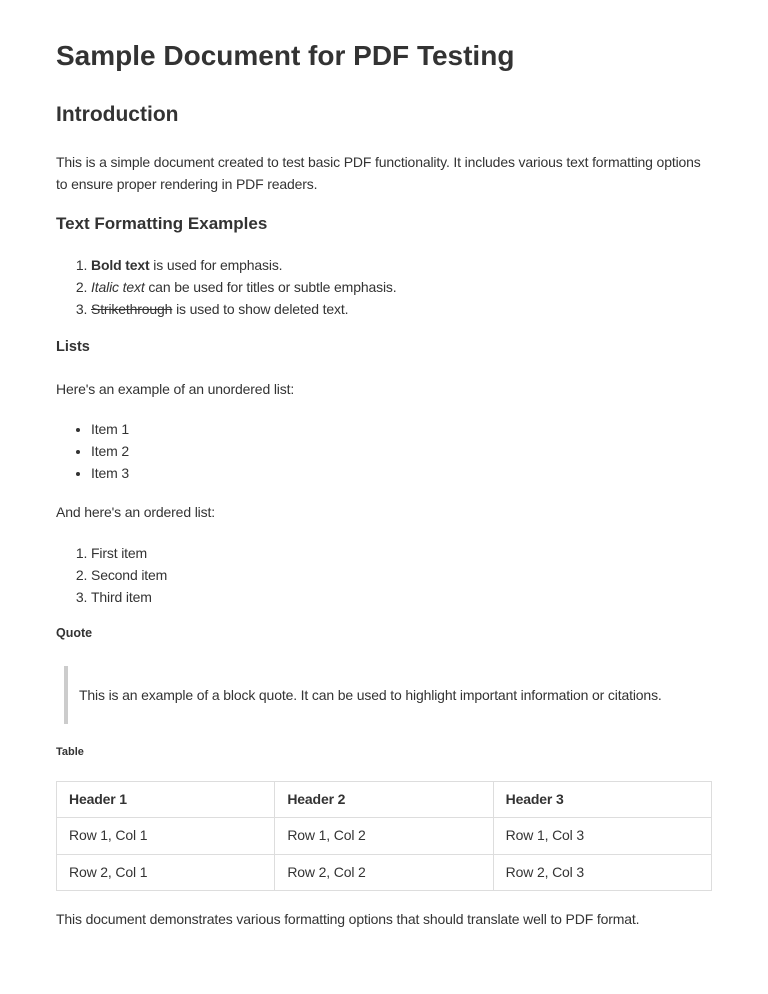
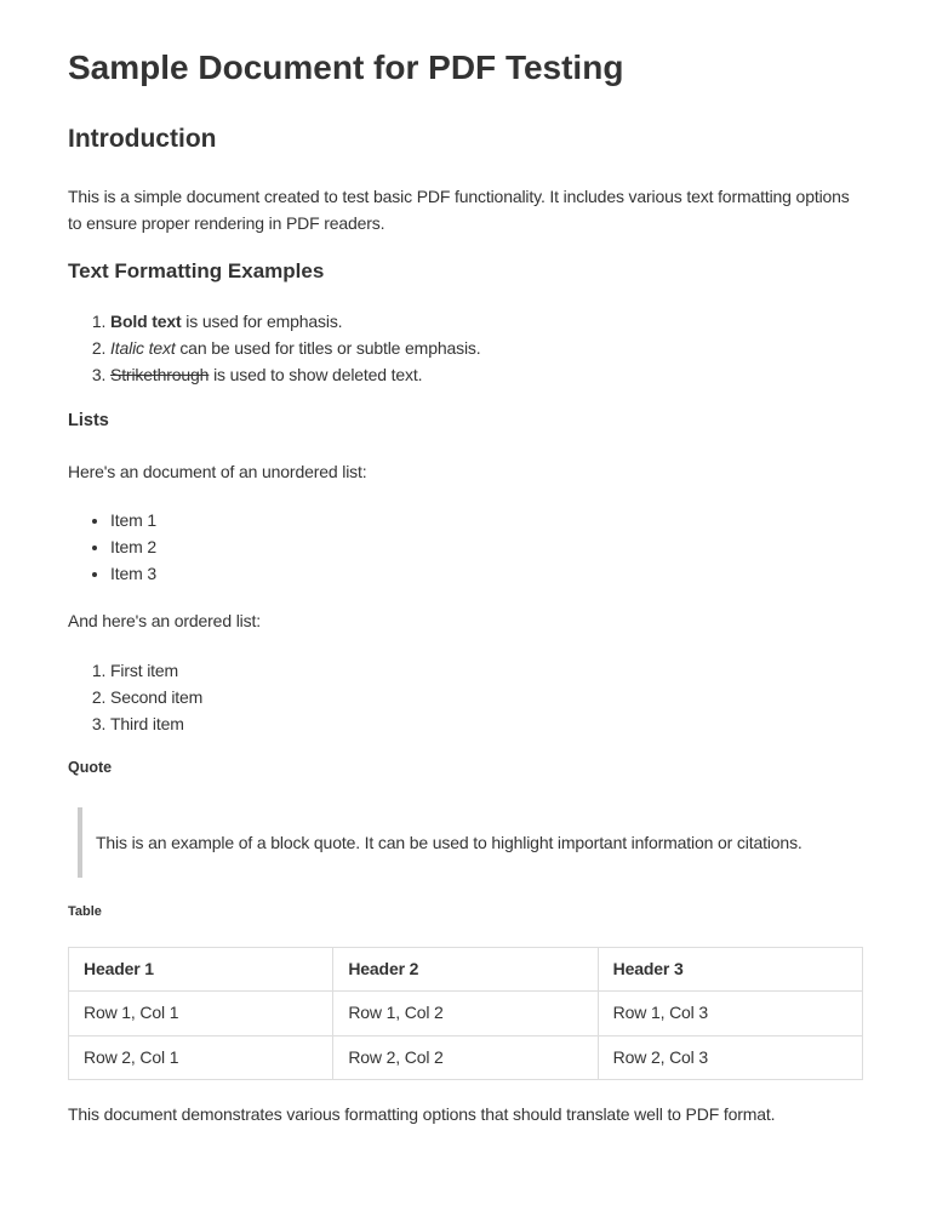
  Sample Document for PDF Testing
  Introduction
  This is a simple document created to test basic PDF functionality. It includes various text formatting options to ensure proper rendering in PDF readers.
  Text Formatting Examples
  Bold text is used for emphasis.
  Italic text can be used for titles or subtle emphasis.
  Strikethrough is used to show deleted text.
  Lists
- Here's an example of an unordered list:
+ Here's an document of an unordered list:
  Item 1
  Item 2
  Item 3
  And here's an ordered list:
  First item
  Second item
  Third item
  Quote
  This is an example of a block quote. It can be used to highlight important information or citations.
  Table
  Header 1	Header 2	Header 3
  Row 1, Col 1	Row 1, Col 2	Row 1, Col 3
  Row 2, Col 1	Row 2, Col 2	Row 2, Col 3
  This document demonstrates various formatting options that should translate well to PDF format.
